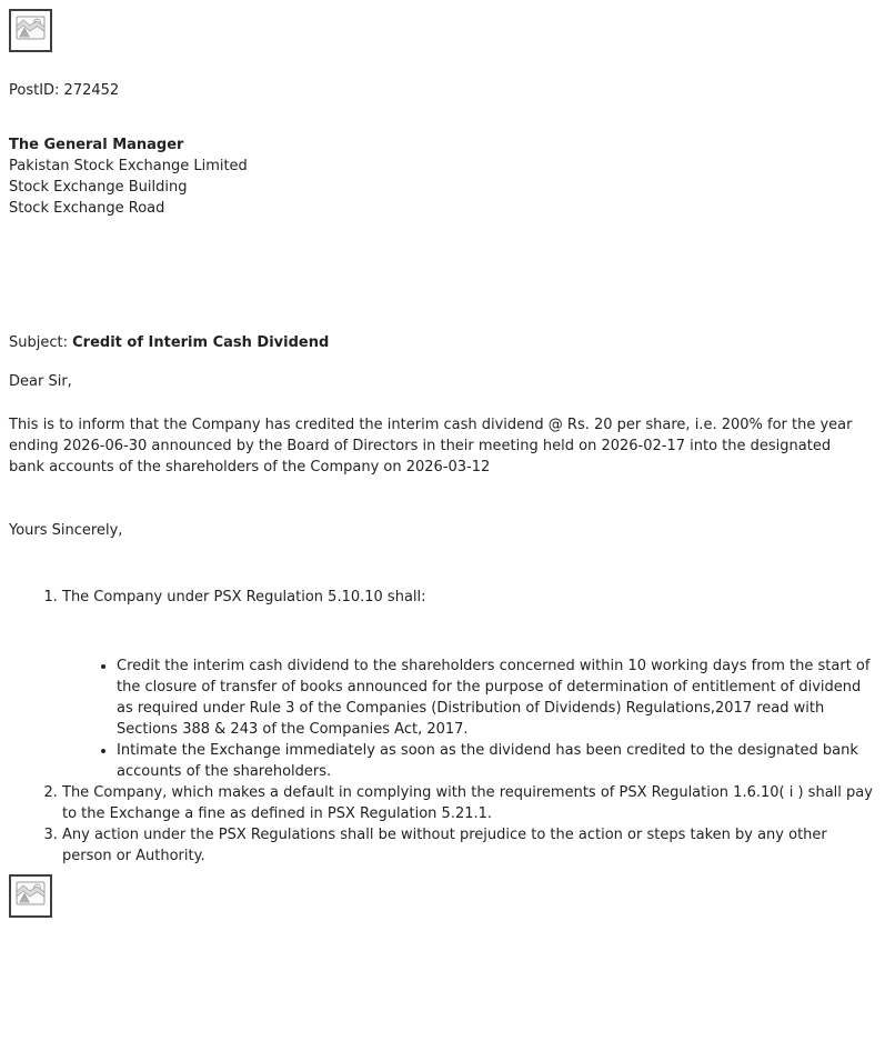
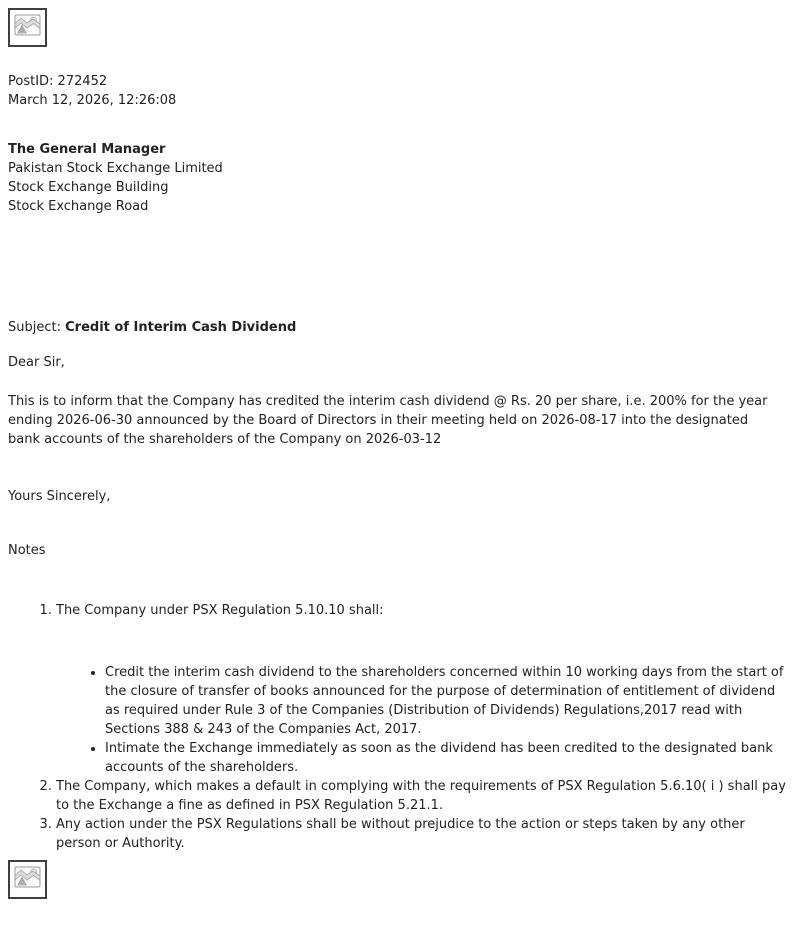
  PostID: 272452
+ March 12, 2026, 12:26:08
  The General Manager
  Pakistan Stock Exchange Limited
  Stock Exchange Building
  Stock Exchange Road
  Subject: Credit of Interim Cash Dividend
  Dear Sir,
- This is to inform that the Company has credited the interim cash dividend @ Rs. 20 per share, i.e. 200% for the year ending 2026-06-30 announced by the Board of Directors in their meeting held on 2026-02-17 into the designated bank accounts of the shareholders of the Company on 2026-03-12
+ This is to inform that the Company has credited the interim cash dividend @ Rs. 20 per share, i.e. 200% for the year ending 2026-06-30 announced by the Board of Directors in their meeting held on 2026-08-17 into the designated bank accounts of the shareholders of the Company on 2026-03-12
  Yours Sincerely,
+ Notes
  The Company under PSX Regulation 5.10.10 shall:
  Credit the interim cash dividend to the shareholders concerned within 10 working days from the start of the closure of transfer of books announced for the purpose of determination of entitlement of dividend as required under Rule 3 of the Companies (Distribution of Dividends) Regulations,2017 read with Sections 388 & 243 of the Companies Act, 2017.
  Intimate the Exchange immediately as soon as the dividend has been credited to the designated bank accounts of the shareholders.
- The Company, which makes a default in complying with the requirements of PSX Regulation 1.6.10( i ) shall pay to the Exchange a fine as defined in PSX Regulation 5.21.1.
+ The Company, which makes a default in complying with the requirements of PSX Regulation 5.6.10( i ) shall pay to the Exchange a fine as defined in PSX Regulation 5.21.1.
  Any action under the PSX Regulations shall be without prejudice to the action or steps taken by any other person or Authority.
